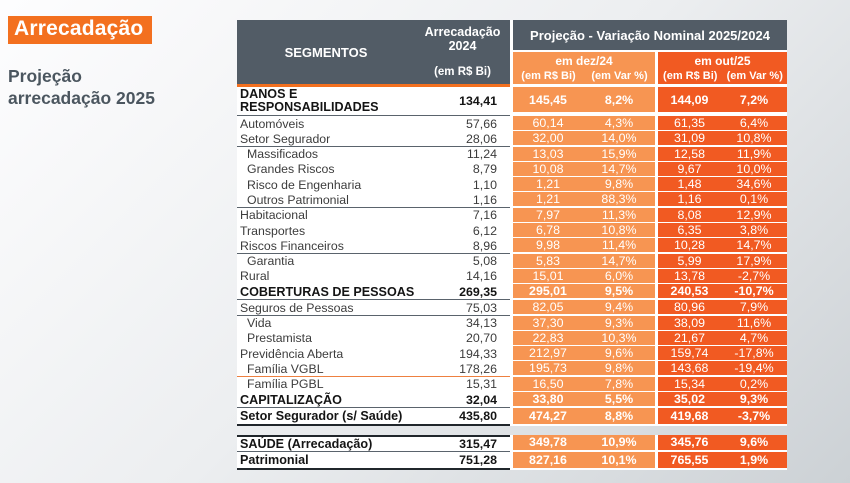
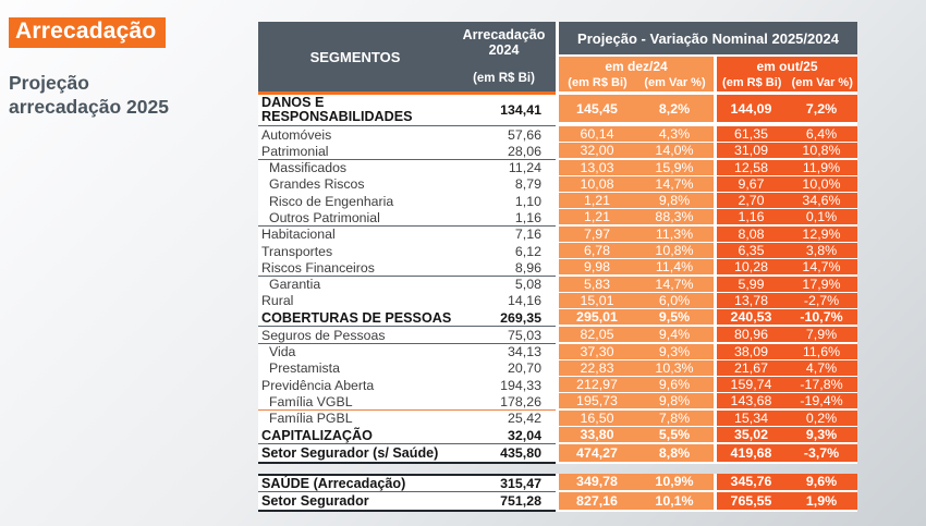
  Arrecadação
  Projeção
  arrecadação 2025
  SEGMENTOS
  Arrecadação 2024
  (em R$ Bi)
  Projeção - Variação Nominal 2025/2024
  em dez/24
  (em R$ Bi)
  (em Var %)
  em out/25
  (em R$ Bi)
  (em Var %)
  DANOS E RESPONSABILIDADES
  134,41
  145,45
  8,2%
  144,09
  7,2%
  Automóveis
  57,66
  60,14
  4,3%
  61,35
  6,4%
- Setor Segurador
+ Patrimonial
  28,06
  32,00
  14,0%
  31,09
  10,8%
  Massificados
  11,24
  13,03
  15,9%
  12,58
  11,9%
  Grandes Riscos
  8,79
  10,08
  14,7%
  9,67
  10,0%
  Risco de Engenharia
  1,10
  1,21
  9,8%
- 1,48
+ 2,70
  34,6%
  Outros Patrimonial
  1,16
  1,21
  88,3%
  1,16
  0,1%
  Habitacional
  7,16
  7,97
  11,3%
  8,08
  12,9%
  Transportes
  6,12
  6,78
  10,8%
  6,35
  3,8%
  Riscos Financeiros
  8,96
  9,98
  11,4%
  10,28
  14,7%
  Garantia
  5,08
  5,83
  14,7%
  5,99
  17,9%
  Rural
  14,16
  15,01
  6,0%
  13,78
  -2,7%
  COBERTURAS DE PESSOAS
  269,35
  295,01
  9,5%
  240,53
  -10,7%
  Seguros de Pessoas
  75,03
  82,05
  9,4%
  80,96
  7,9%
  Vida
  34,13
  37,30
  9,3%
  38,09
  11,6%
  Prestamista
  20,70
  22,83
  10,3%
  21,67
  4,7%
  Previdência Aberta
  194,33
  212,97
  9,6%
  159,74
  -17,8%
  Família VGBL
  178,26
  195,73
  9,8%
  143,68
  -19,4%
  Família PGBL
- 15,31
+ 25,42
  16,50
  7,8%
  15,34
  0,2%
  CAPITALIZAÇÃO
  32,04
  33,80
  5,5%
  35,02
  9,3%
  Setor Segurador (s/ Saúde)
  435,80
  474,27
  8,8%
  419,68
  -3,7%
  SAÚDE (Arrecadação)
  315,47
  349,78
  10,9%
  345,76
  9,6%
- Patrimonial
+ Setor Segurador
  751,28
  827,16
  10,1%
  765,55
  1,9%
